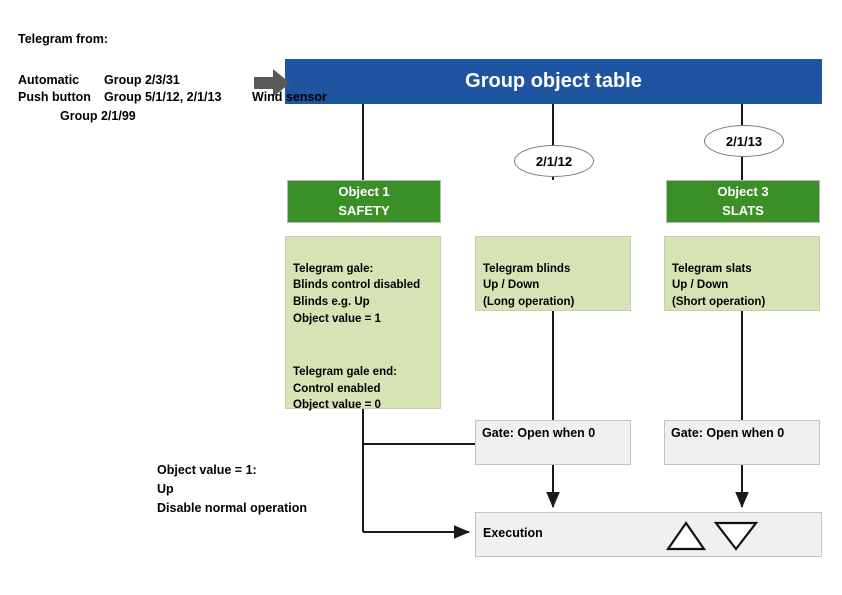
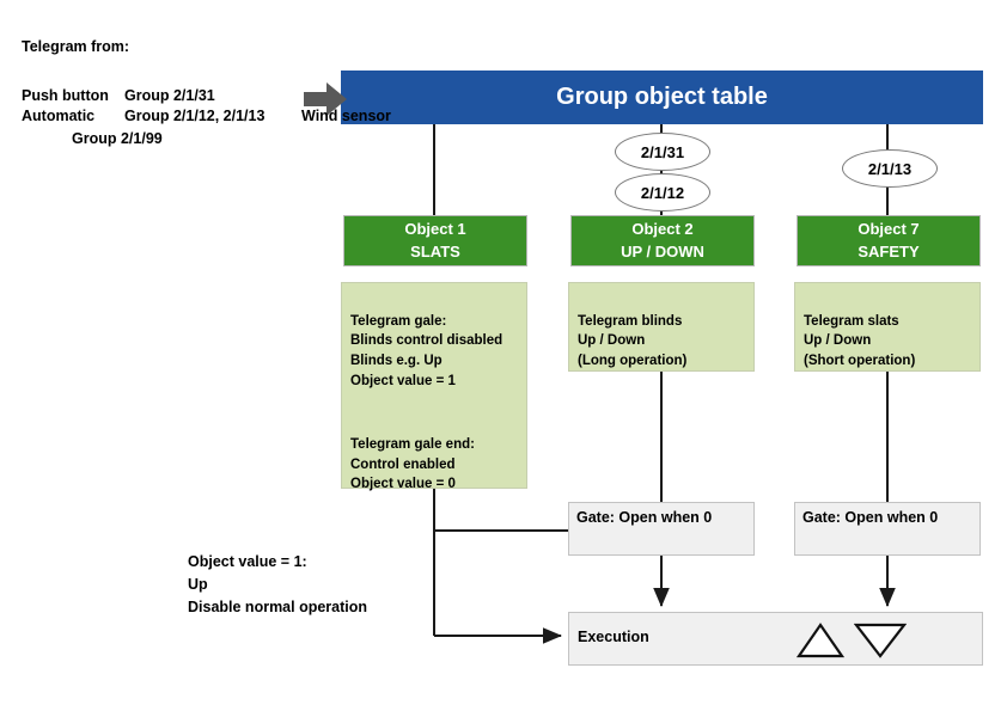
  Telegram from:
- Automatic
+ Push button
- Group 2/3/31
+ Group 2/1/31
- Push button
+ Automatic
- Group 5/1/12, 2/1/13
+ Group 2/1/12, 2/1/13
  Group 2/1/99
  Wind sensor
  Group object table
+ 2/1/31
  2/1/12
  2/1/13
  Object 1
- SAFETY
+ SLATS
+ Object 2
+ UP / DOWN
- Object 3
+ Object 7
- SLATS
+ SAFETY
  Telegram gale:
  Blinds control disabled
  Blinds e.g. Up
  Object value = 1 Telegram gale end:
  Control enabled
  Object value = 0
  Telegram blinds
  Up / Down
  (Long operation)
  Telegram slats
  Up / Down
  (Short operation)
  Gate: Open when 0
  Gate: Open when 0
  Execution
  Object value = 1:
  Up
  Disable normal operation
